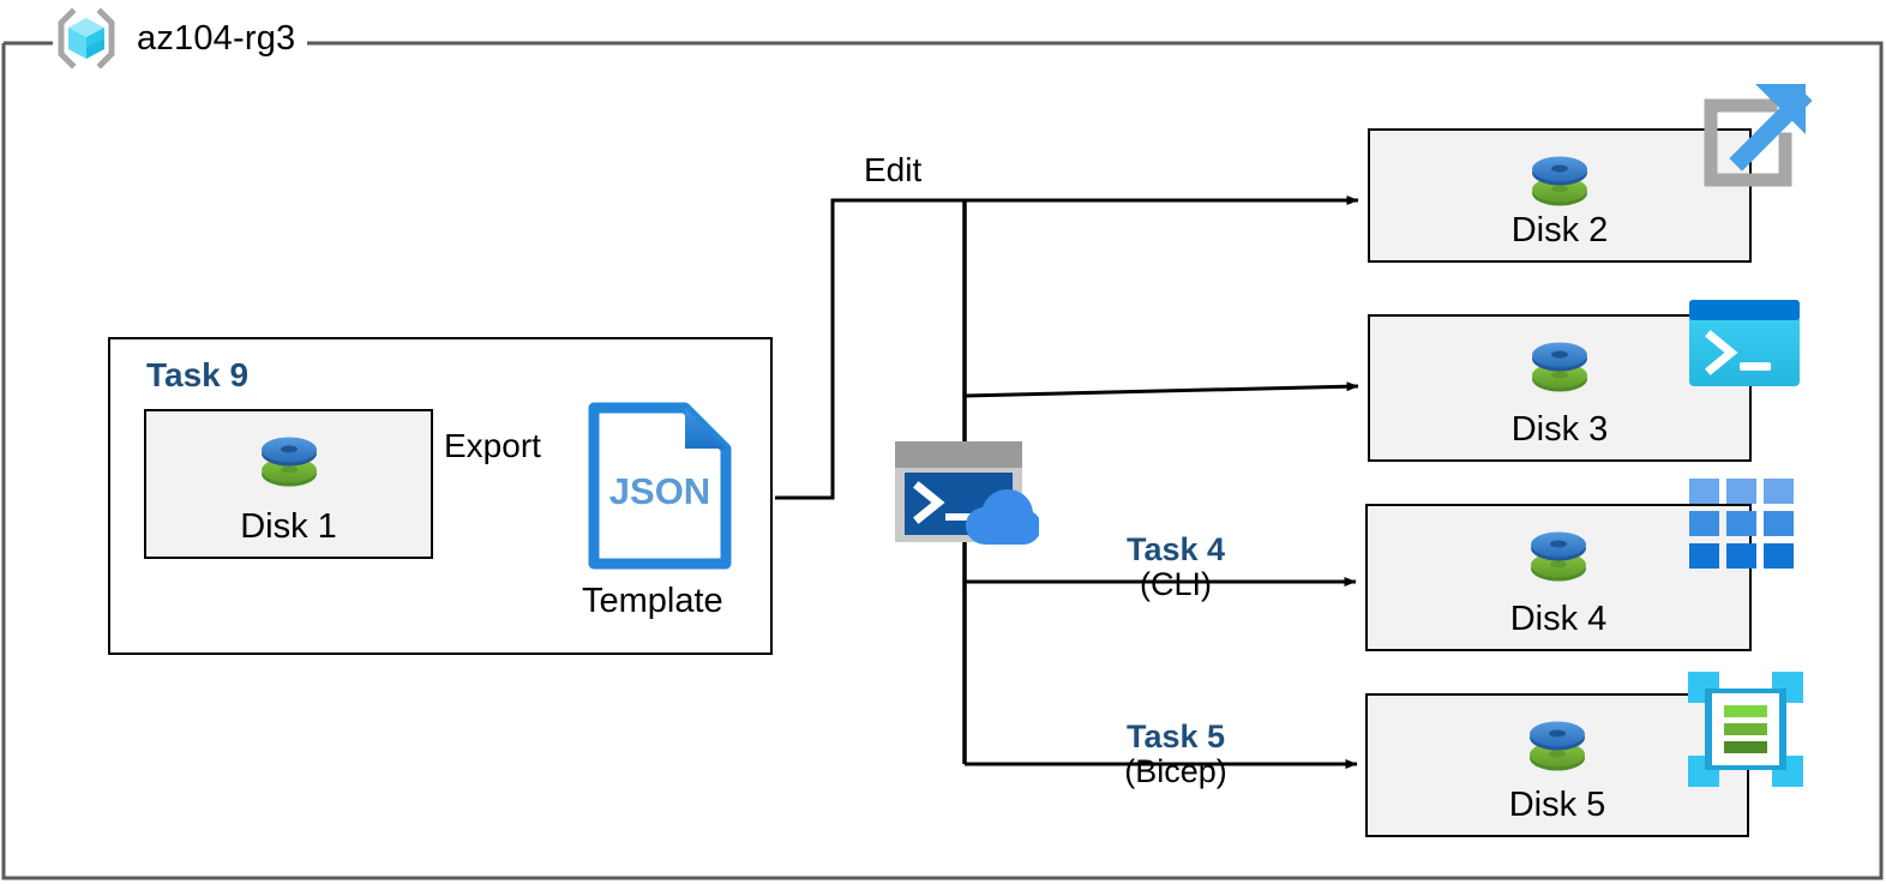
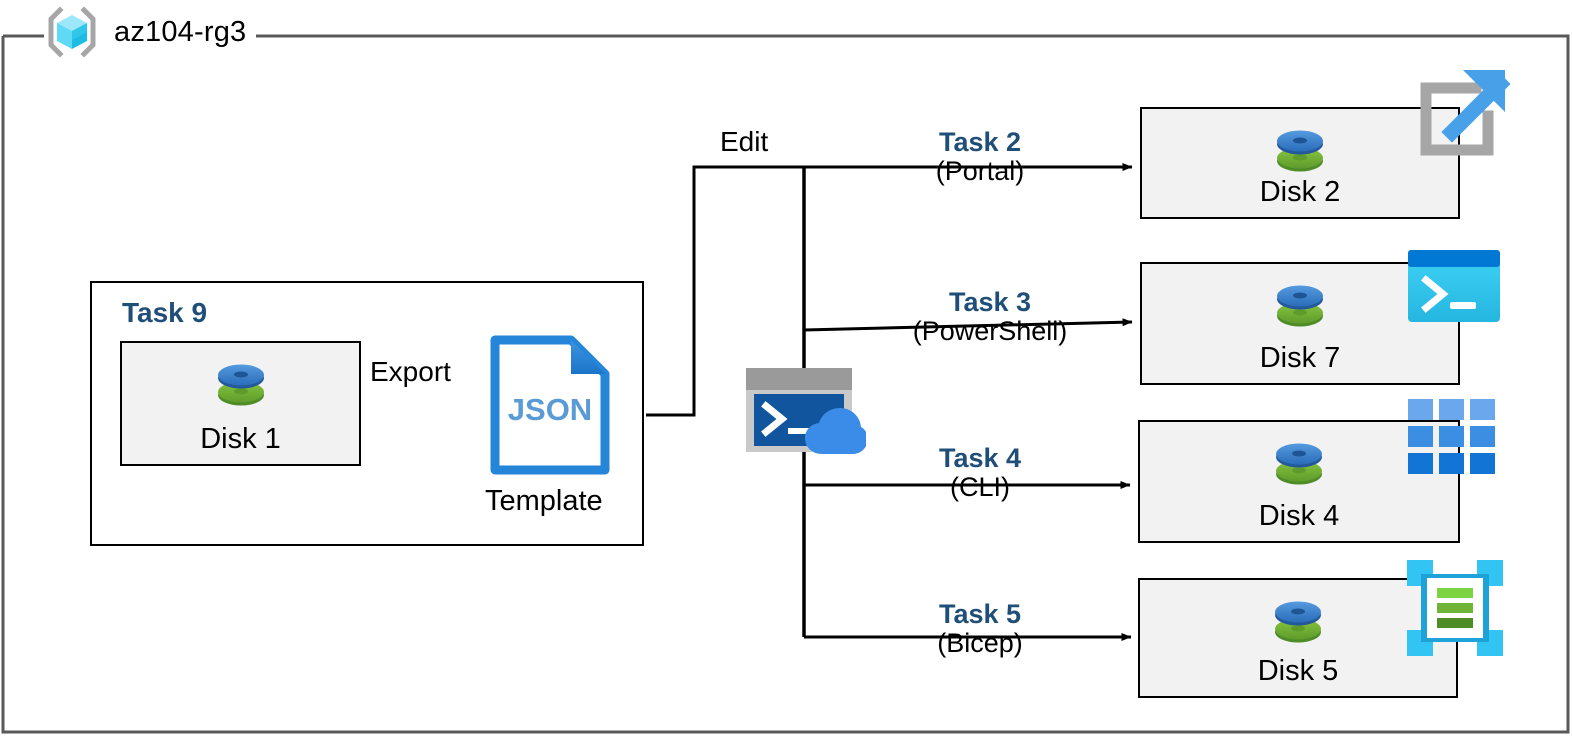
  az104-rg3
  Task 9
  Disk 1
  Export
  JSON
  Template
  Edit
+ Task 2
+ (Portal)
  Disk 2
+ Task 3
+ (PowerShell)
- Disk 3
+ Disk 7
  Task 4
  (CLI)
  Disk 4
  Task 5
  (Bicep)
  Disk 5
